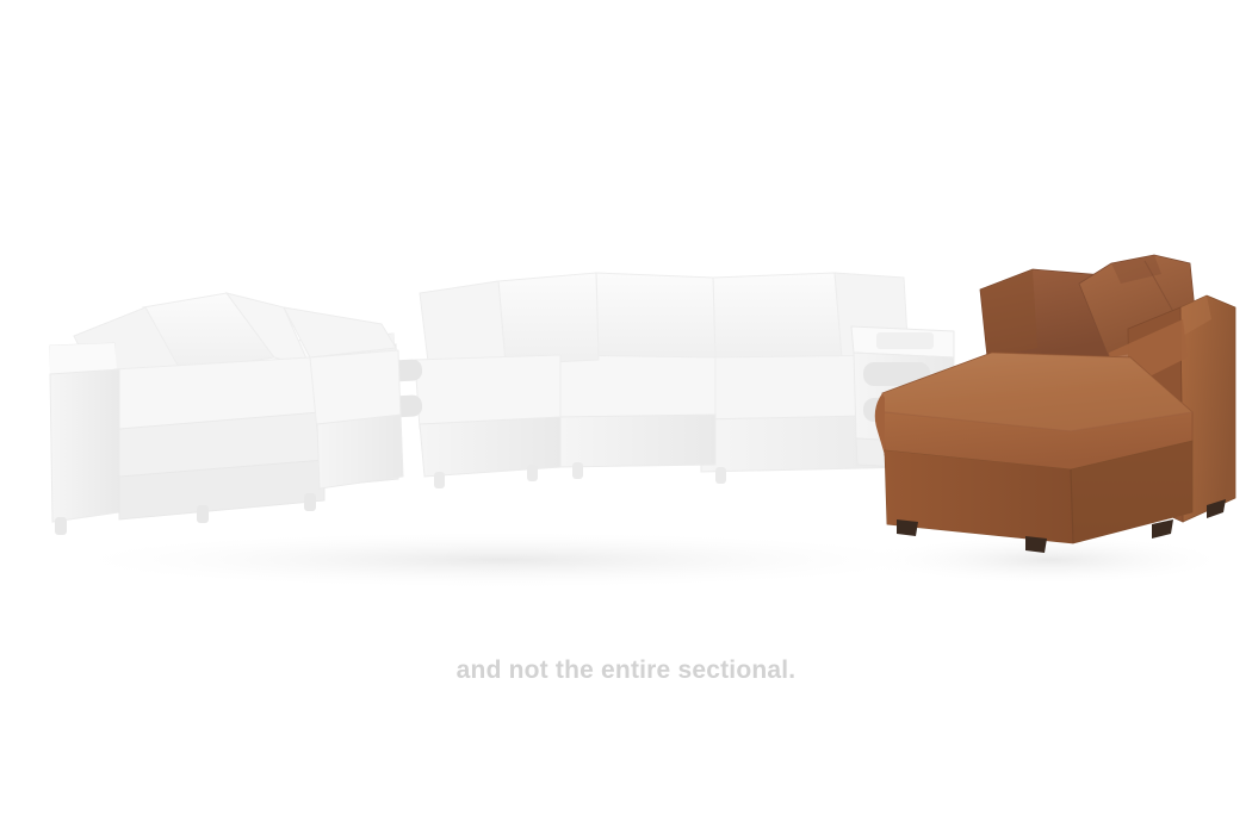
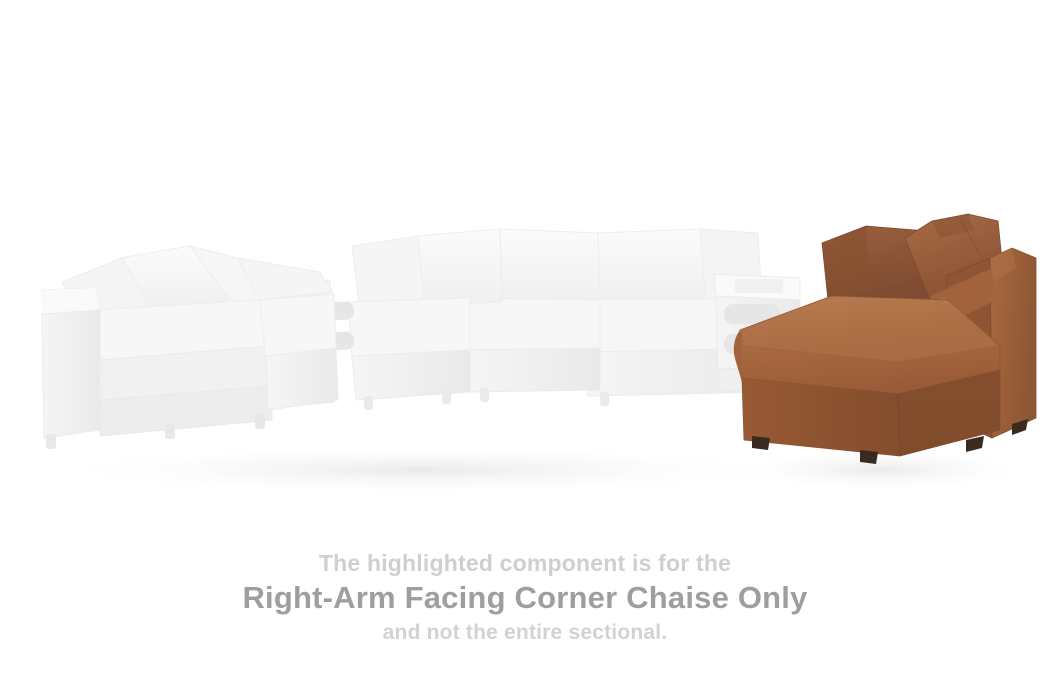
+ The highlighted component is for the
+ Right-Arm Facing Corner Chaise Only
  and not the entire sectional.
